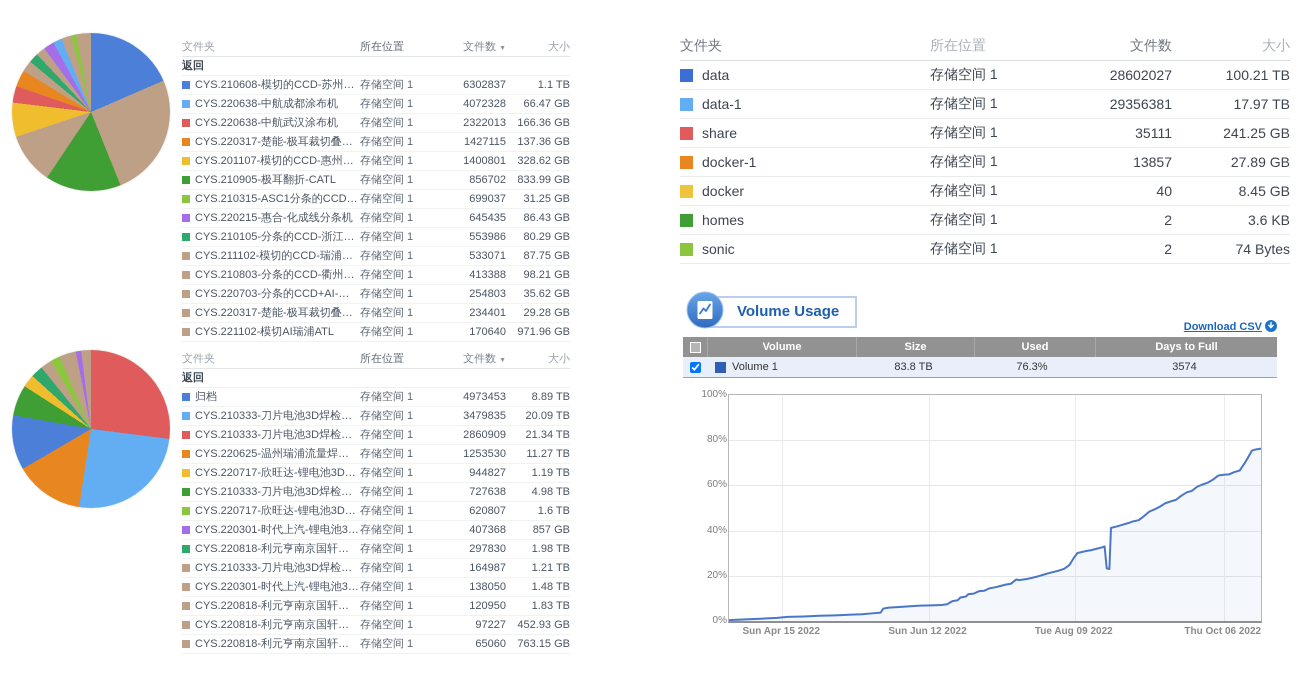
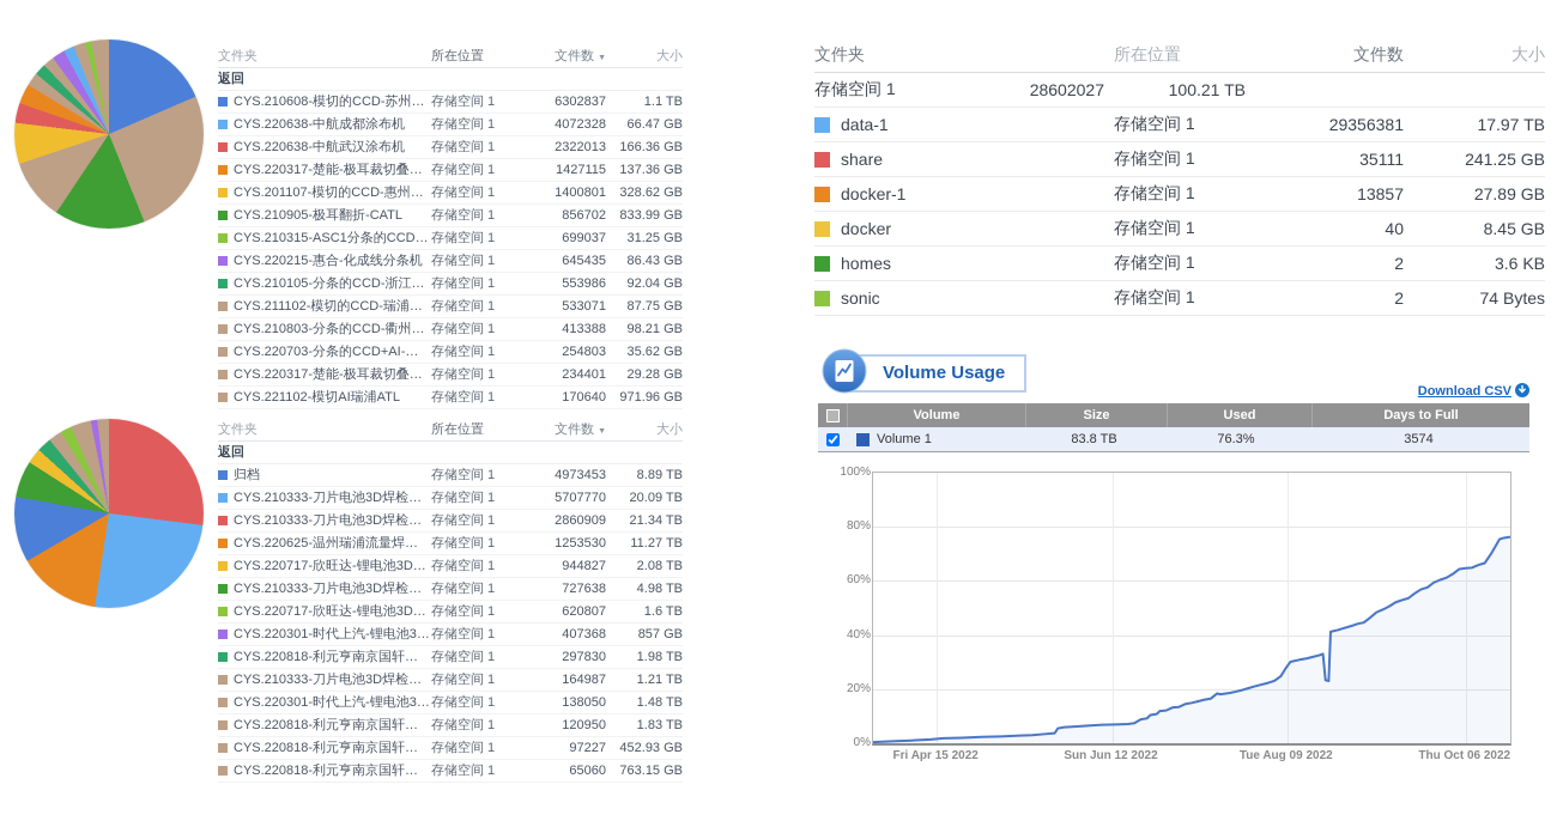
  文件夹
  所在位置
  文件数
  大小
  返回
  CYS.210608-模切的CCD-苏州巧
  存储空间 1
  6302837
  1.1 TB
  CYS.220638-中航成都涂布机
  存储空间 1
  4072328
  66.47 GB
  CYS.220638-中航武汉涂布机
  存储空间 1
  2322013
  166.36 GB
  CYS.220317-楚能-极耳裁切叠一体
  存储空间 1
  1427115
  137.36 GB
  CYS.201107-模切的CCD-惠州CA
  存储空间 1
  1400801
  328.62 GB
  CYS.210905-极耳翻折-CATL
  存储空间 1
  856702
  833.99 GB
  CYS.210315-ASC1分条的CCD-A
  存储空间 1
  699037
  31.25 GB
  CYS.220215-惠合-化成线分条机
  存储空间 1
  645435
  86.43 GB
  CYS.210105-分条的CCD-浙江衢
  存储空间 1
  553986
- 80.29 GB
+ 92.04 GB
  CYS.211102-模切的CCD-瑞浦模切
  存储空间 1
  533071
  87.75 GB
  CYS.210803-分条的CCD-衢州题
  存储空间 1
  413388
  98.21 GB
  CYS.220703-分条的CCD+AI-衢州
  存储空间 1
  254803
  35.62 GB
  CYS.220317-楚能-极耳裁切叠一体
  存储空间 1
  234401
  29.28 GB
  CYS.221102-模切AI瑞浦ATL
  存储空间 1
  170640
  971.96 GB
  文件夹
  所在位置
  文件数
  大小
  返回
  归档
  存储空间 1
  4973453
  8.89 TB
  CYS.210333-刀片电池3D焊检测-
  存储空间 1
- 3479835
+ 5707770
  20.09 TB
  CYS.210333-刀片电池3D焊检测-
  存储空间 1
  2860909
  21.34 TB
  CYS.220625-温州瑞浦流量焊检测
  存储空间 1
  1253530
  11.27 TB
  CYS.220717-欣旺达-锂电池3D检
  存储空间 1
  944827
- 1.19 TB
+ 2.08 TB
  CYS.210333-刀片电池3D焊检测-
  存储空间 1
  727638
  4.98 TB
  CYS.220717-欣旺达-锂电池3D检
  存储空间 1
  620807
  1.6 TB
  CYS.220301-时代上汽-锂电池3D
  存储空间 1
  407368
  857 GB
  CYS.220818-利元亨南京国轩整线
  存储空间 1
  297830
  1.98 TB
  CYS.210333-刀片电池3D焊检测-
  存储空间 1
  164987
  1.21 TB
  CYS.220301-时代上汽-锂电池3D
  存储空间 1
  138050
  1.48 TB
  CYS.220818-利元亨南京国轩整线
  存储空间 1
  120950
  1.83 TB
  存储空间 1
  97227
  452.93 GB
  CYS.220818-利元亨南京国轩整线
  存储空间 1
  65060
  763.15 GB
  文件夹
  所在位置
  文件数
  大小
- data
  存储空间 1
  28602027
  100.21 TB
  data-1
  存储空间 1
  29356381
  17.97 TB
  share
  存储空间 1
  35111
  241.25 GB
  docker-1
  存储空间 1
  13857
  27.89 GB
  docker
  存储空间 1
  40
  8.45 GB
  homes
  存储空间 1
  2
  3.6 KB
  sonic
  存储空间 1
  2
  74 Bytes
  Volume Usage
  Download CSV
  Volume
  Size
  Used
  Days to Full
  Volume 1
  83.8 TB
  76.3%
  3574
- Sun Apr 15 2022
+ Fri Apr 15 2022
  Sun Jun 12 2022
  Tue Aug 09 2022
  Thu Oct 06 2022
  0%
  20%
  40%
  60%
  80%
  100%
